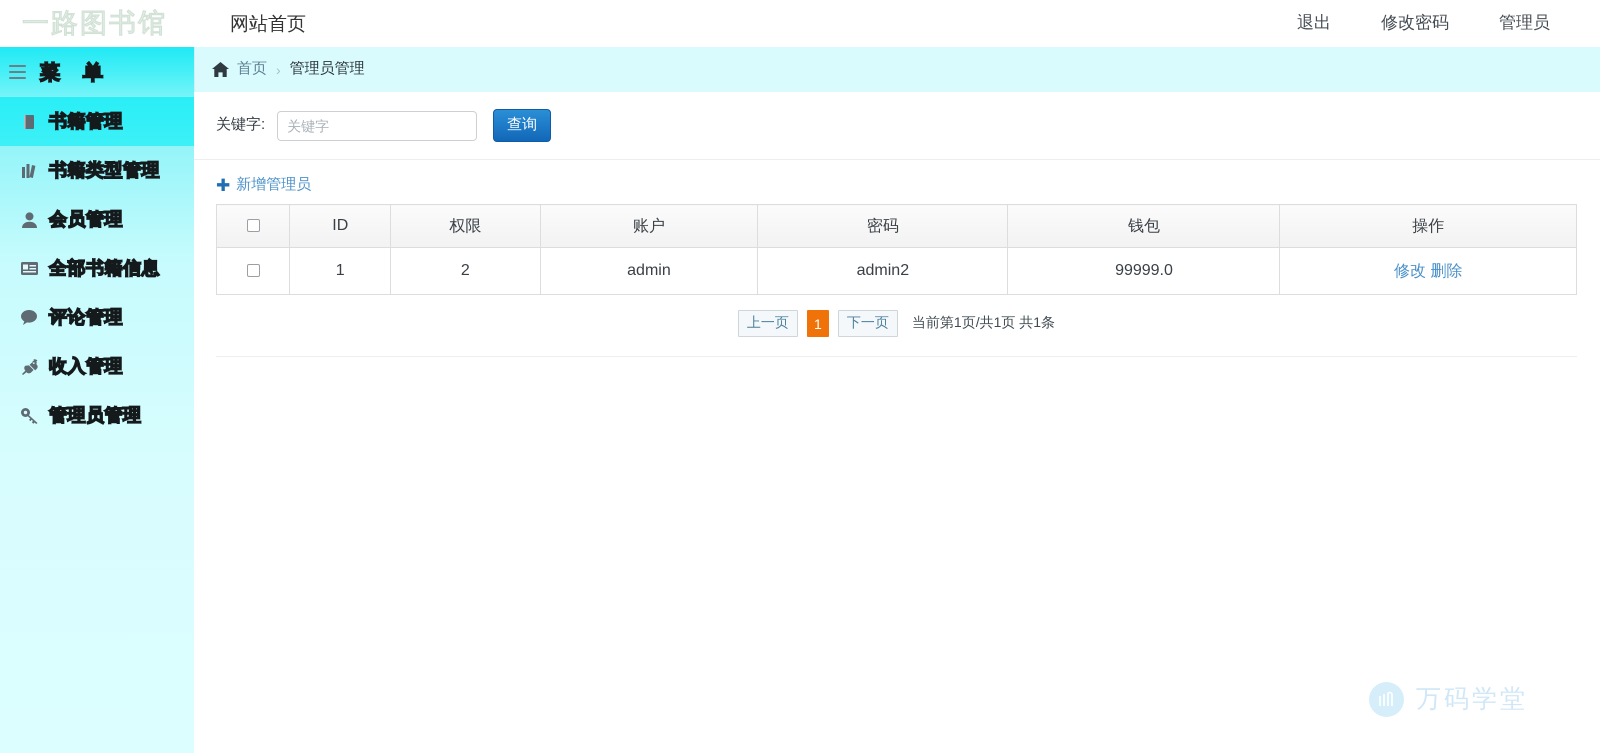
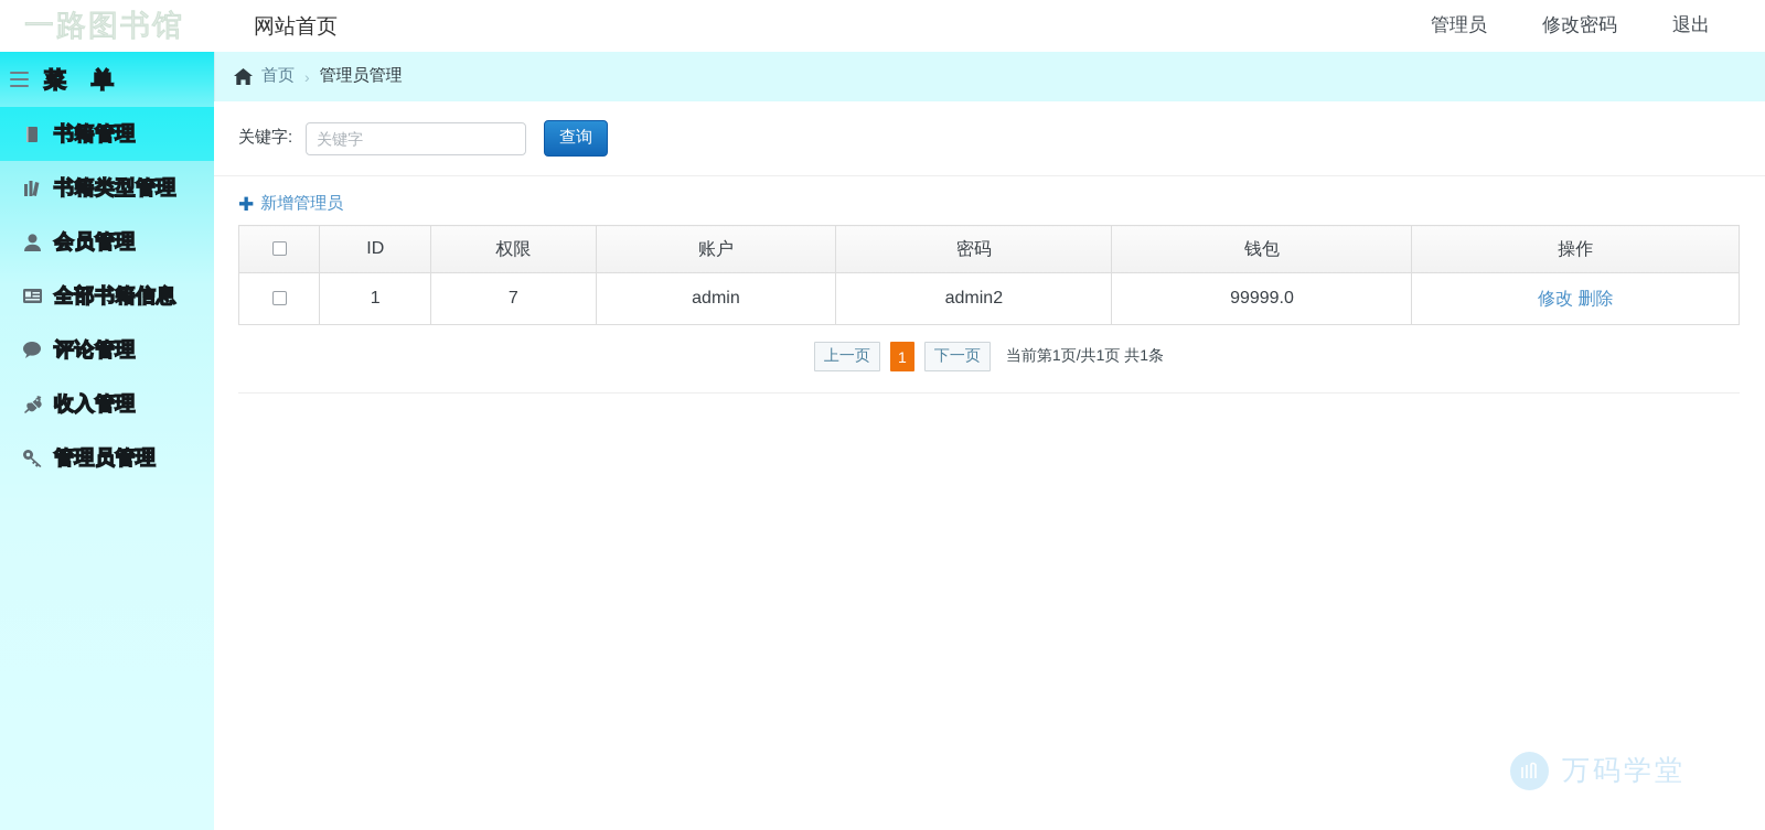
  一路图书馆
  网站首页
- 退出
+ 管理员
  修改密码
- 管理员
+ 退出
  菜 单
  书籍管理
  书籍类型管理
  会员管理
  全部书籍信息
  评论管理
  收入管理
  管理员管理
  首页
  ›
  管理员管理
  关键字:
  关键字
  查询
  ✚
  新增管理员
  	ID	权限	账户	密码	钱包	操作
- 	1	2	admin	admin2	99999.0	修改 删除
+ 	1	7	admin	admin2	99999.0	修改 删除
  上一页
  1
  下一页
  当前第1页/共1页 共1条
  万码学堂
